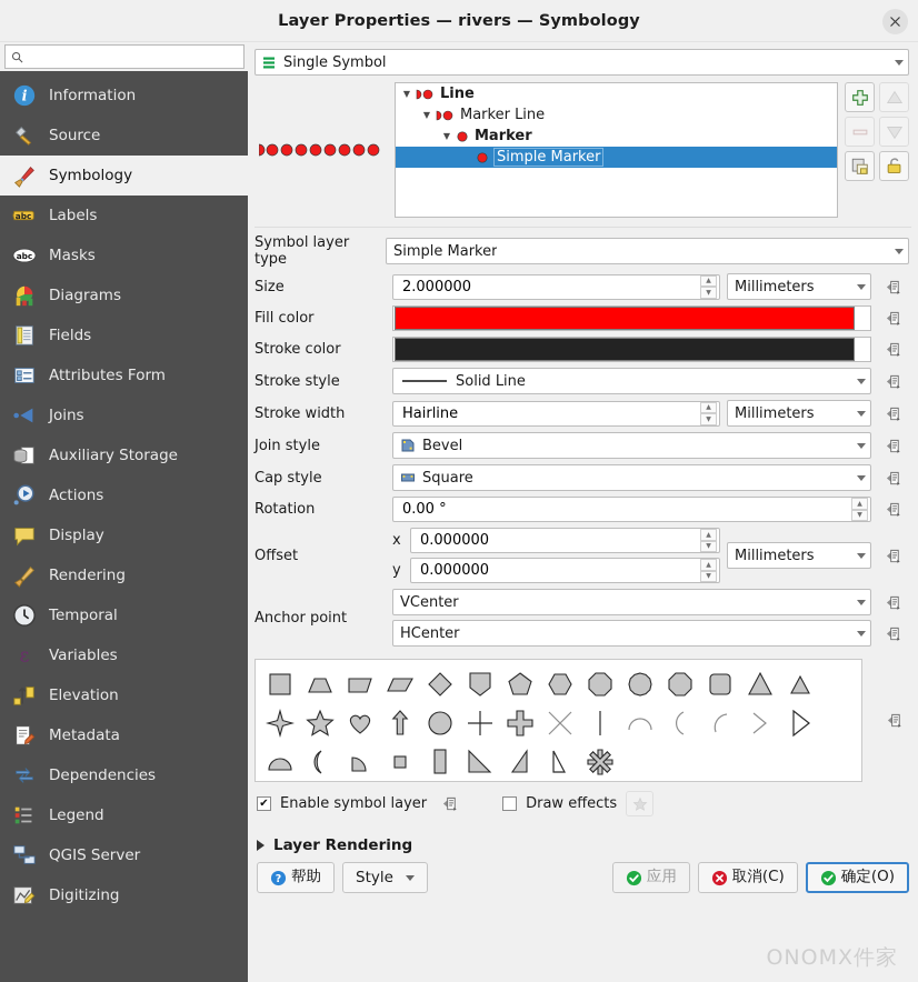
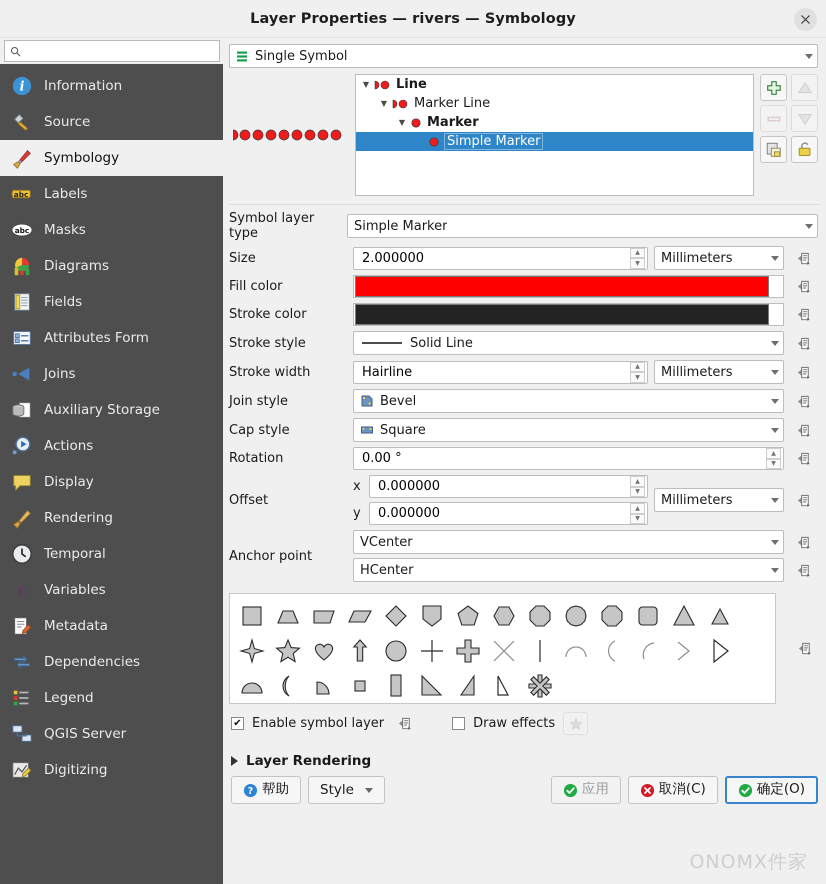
  Layer Properties — rivers — Symbology
  i
  Information
  Source
  Symbology
  abc
  Labels
  abc
  Masks
  Diagrams
  Fields
  Attributes Form
  Joins
  Auxiliary Storage
  Actions
  Display
  Rendering
  Temporal
  ε
  Variables
- Elevation
  Metadata
  Dependencies
  Legend
  QGIS Server
  Digitizing
  Single Symbol
  ▼
  Line
  ▼
  Marker Line
  ▼
  Marker
  Simple Marker
  Symbol layer type
  Simple Marker
  Size
  2.000000
  Millimeters
  Fill color
  Stroke color
  Stroke style
  Solid Line
  Stroke width
  Hairline
  Millimeters
  Join style
  Bevel
  Cap style
  Square
  Rotation
  0.00 °
  Offset
  x
  0.000000
  y
  0.000000
  Millimeters
  Anchor point
  VCenter
  HCenter
  ✔
  Enable symbol layer
  Draw effects
  Layer Rendering
  ?
  帮助
  Style
  应用
  取消(C)
  确定(O)
  ONOMX件家
